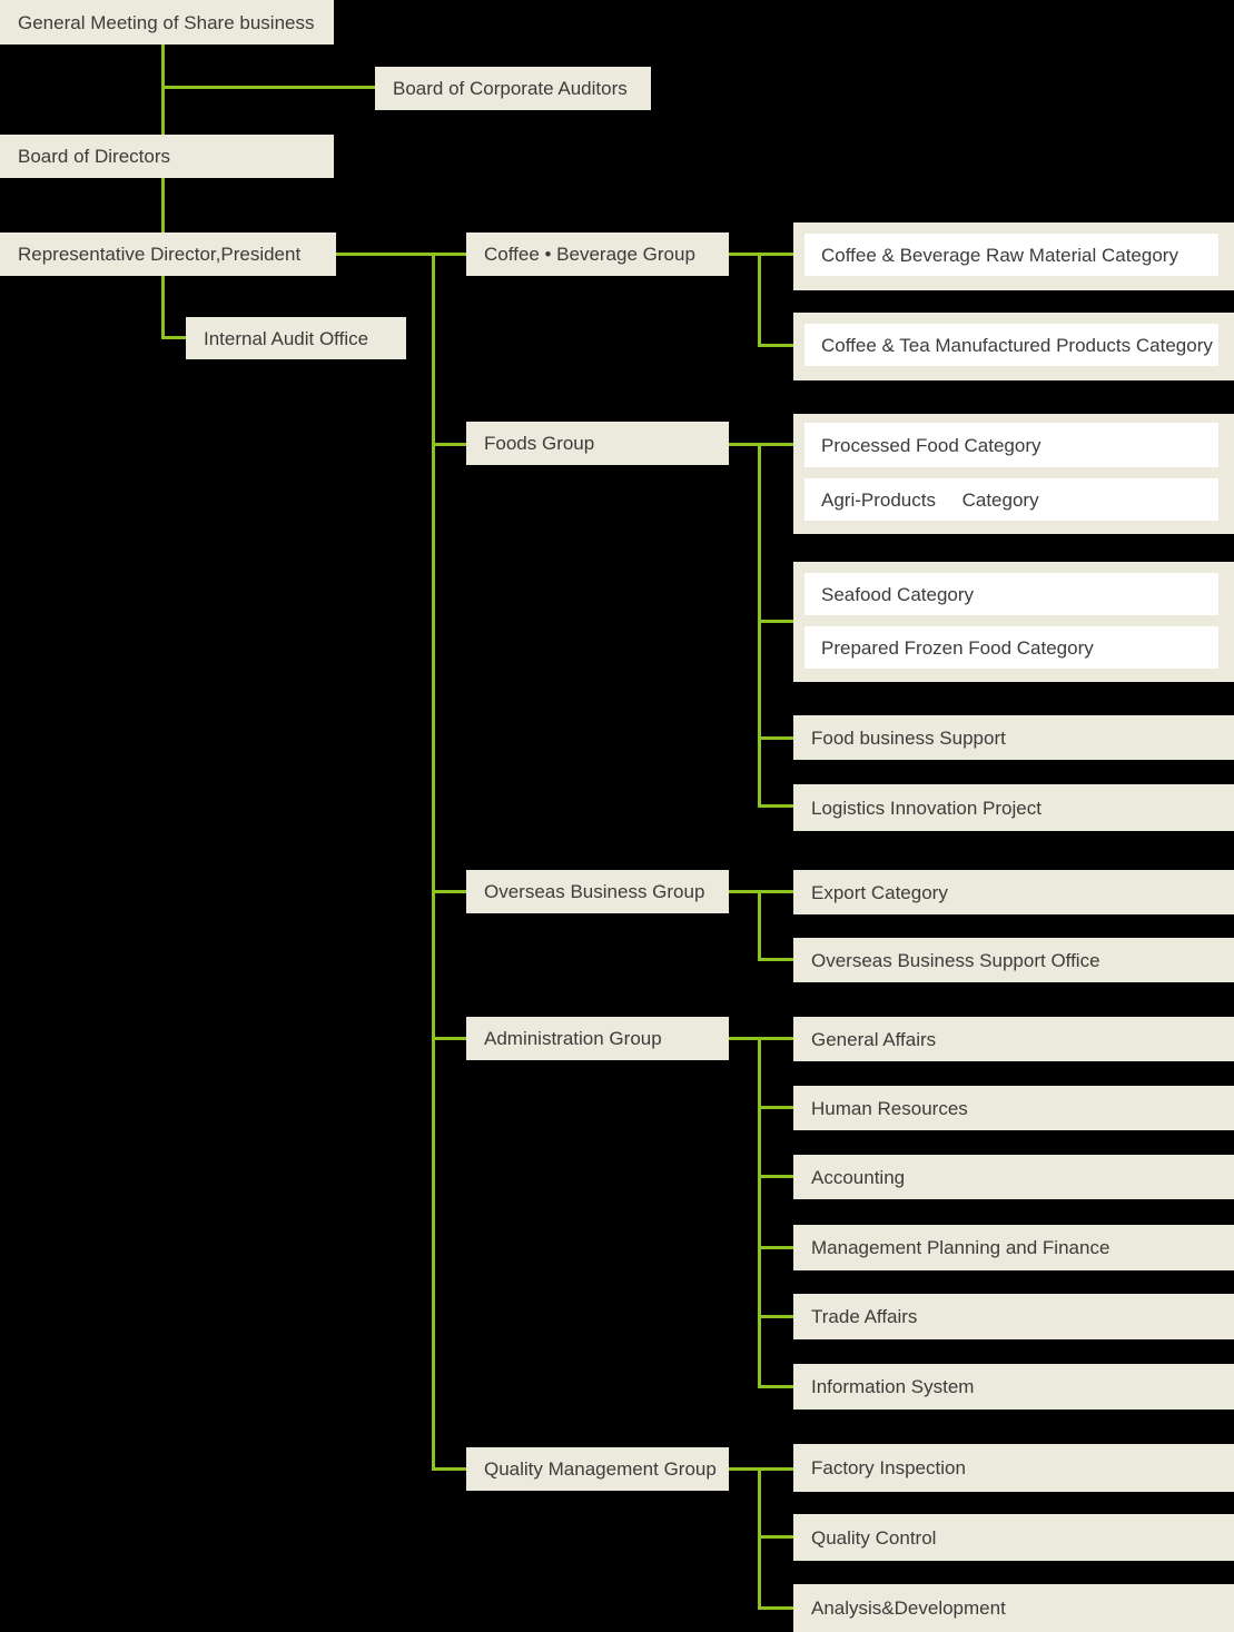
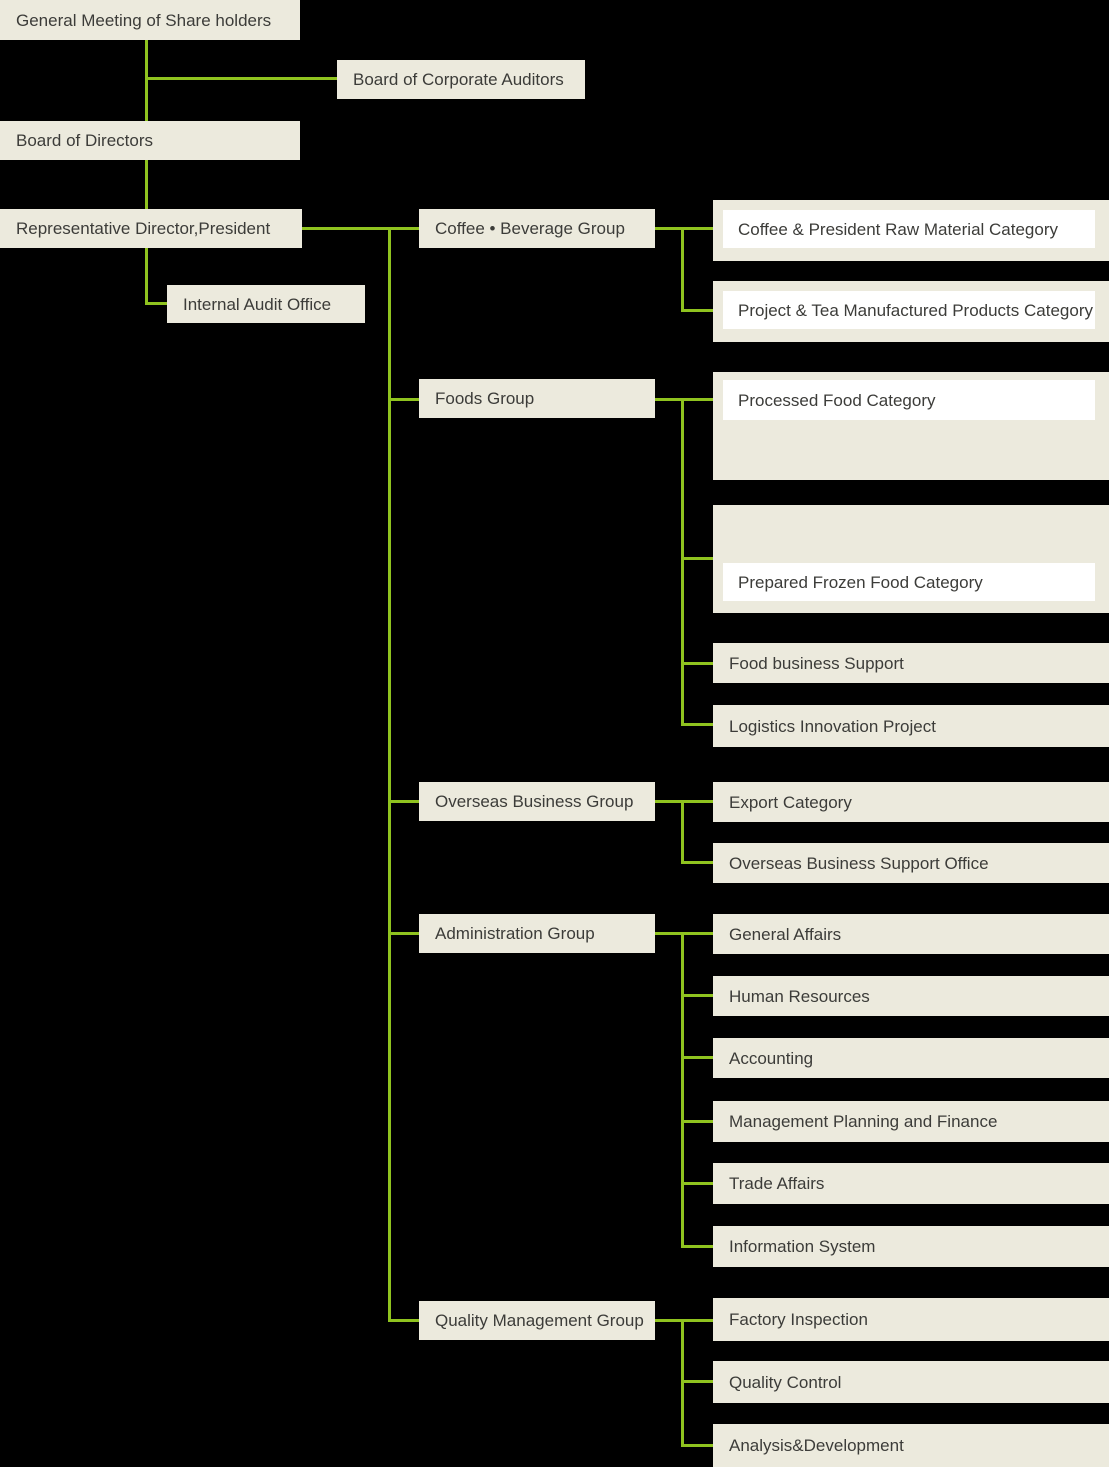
- General Meeting of Share business
+ General Meeting of Share holders
  Board of Corporate Auditors
  Board of Directors
  Representative Director,President
  Internal Audit Office
  Coffee • Beverage Group
  Foods Group
  Overseas Business Group
  Administration Group
  Quality Management Group
  Food business Support
  Logistics Innovation Project
  Export Category
  Overseas Business Support Office
  General Affairs
  Human Resources
  Accounting
  Management Planning and Finance
  Trade Affairs
  Information System
  Factory Inspection
  Quality Control
  Analysis&Development
- Coffee & Beverage Raw Material Category
+ Coffee & President Raw Material Category
- Coffee & Tea Manufactured Products Category
+ Project & Tea Manufactured Products Category
  Processed Food Category
- Agri-Products Category
- Seafood Category
  Prepared Frozen Food Category
